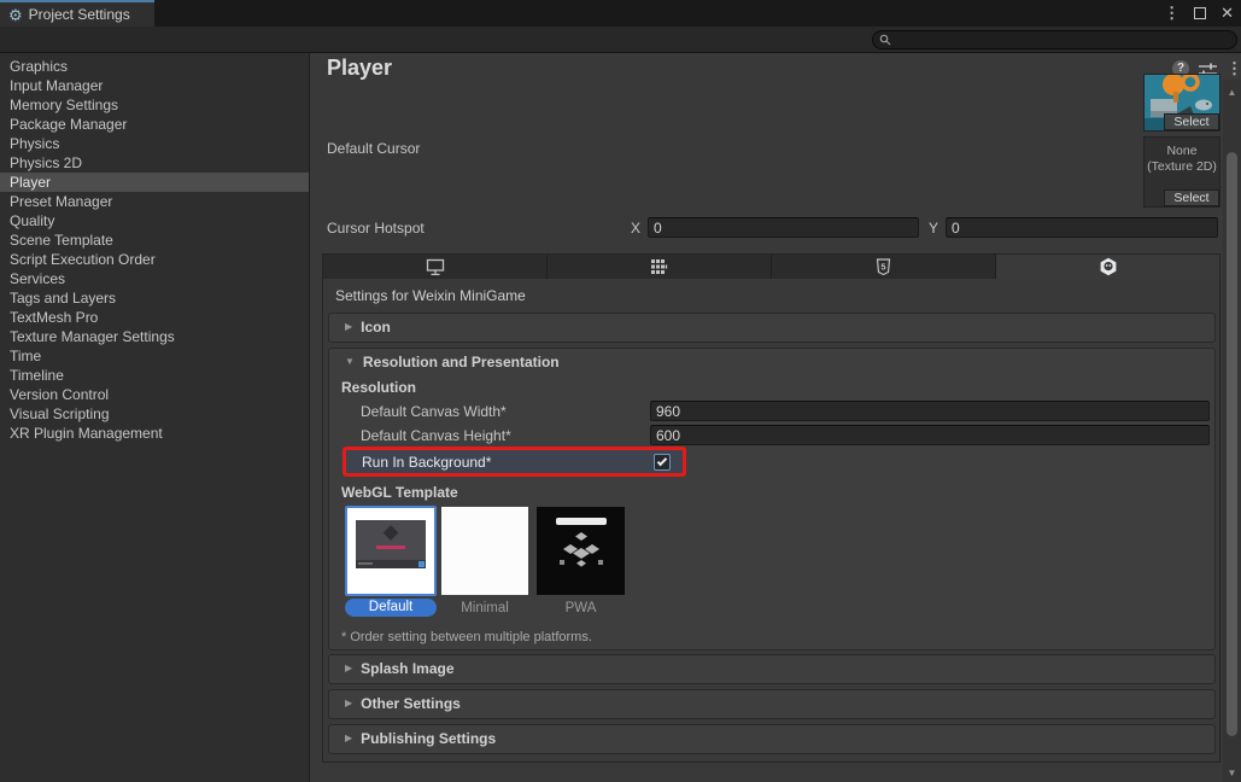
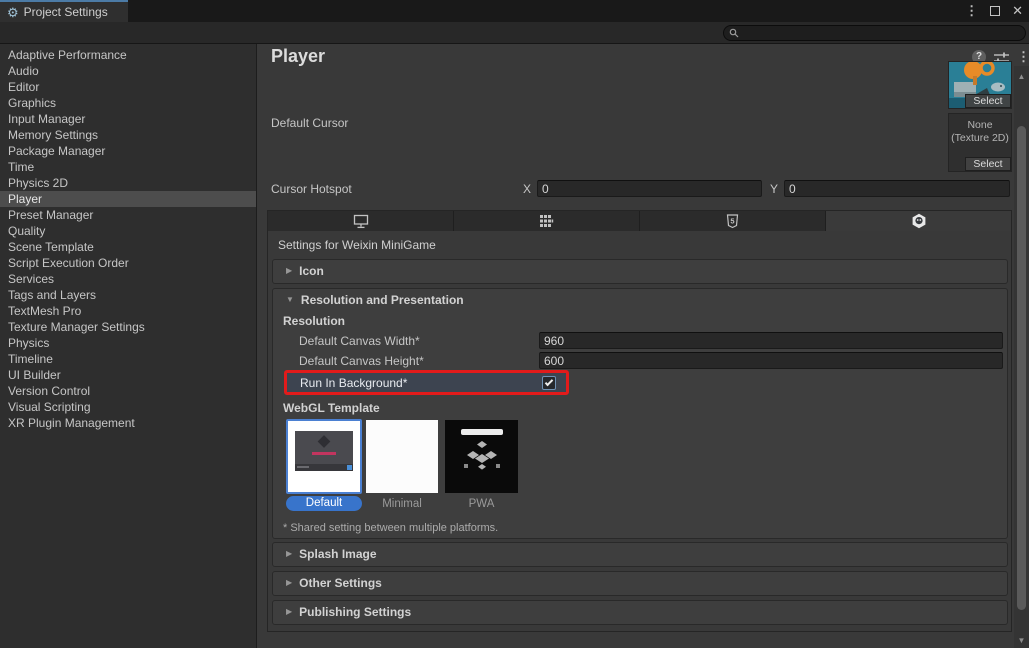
  ⚙
  Project Settings
  ⋮
  ✕
+ Adaptive Performance
+ Audio
+ Editor
  Graphics
  Input Manager
  Memory Settings
  Package Manager
- Physics
+ Time
  Physics 2D
  Player
  Preset Manager
  Quality
  Scene Template
  Script Execution Order
  Services
  Tags and Layers
  TextMesh Pro
  Texture Manager Settings
- Time
+ Physics
  Timeline
+ UI Builder
  Version Control
  Visual Scripting
  XR Plugin Management
  Player
  ?
  ⋮
  Select
  None
  (Texture 2D)
  Select
  Default Cursor
  Cursor Hotspot
  X
  0
  Y
  0
  5
  Settings for Weixin MiniGame
  ▶
  Icon
  ▼
  Resolution and Presentation
  Resolution
  Default Canvas Width*
  960
  Default Canvas Height*
  600
  Run In Background*
  WebGL Template
  Default
  Minimal
  PWA
- * Order setting between multiple platforms.
+ * Shared setting between multiple platforms.
  ▶
  Splash Image
  ▶
  Other Settings
  ▶
  Publishing Settings
  ▲
  ▼
